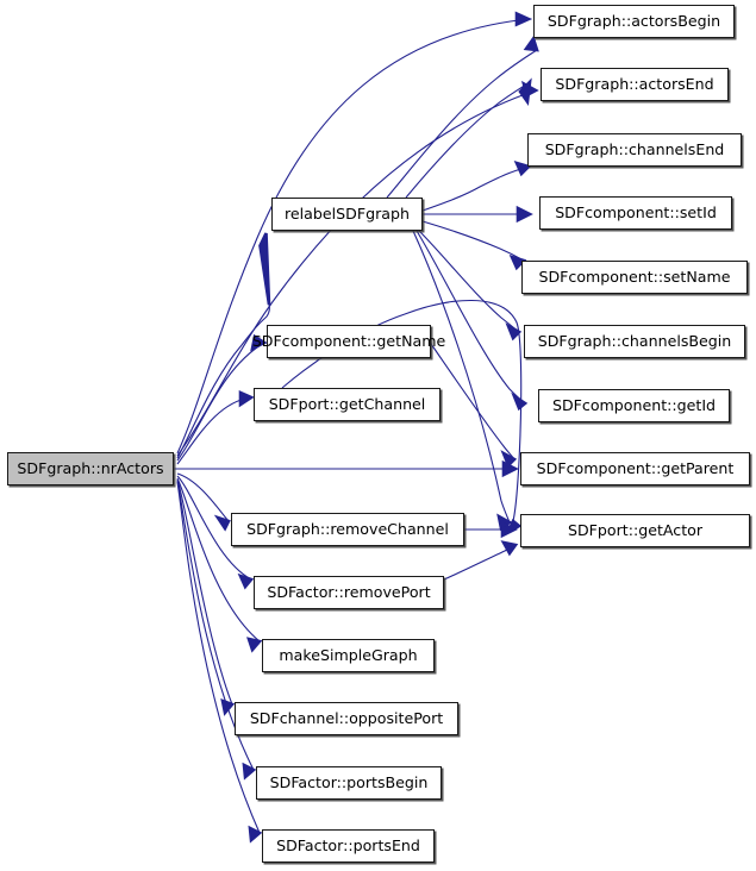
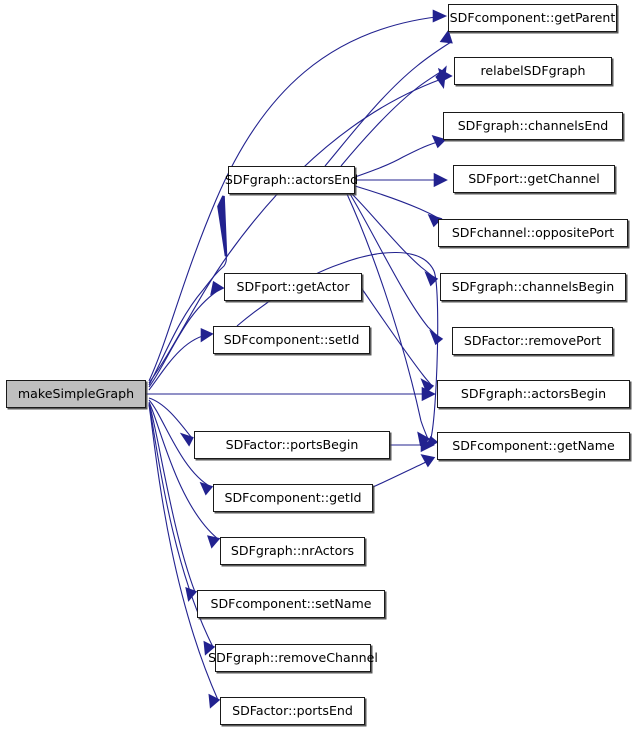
- SDFgraph::nrActors
+ makeSimpleGraph
- relabelSDFgraph
+ SDFgraph::actorsEnd
- SDFcomponent::getName
+ SDFport::getActor
- SDFport::getChannel
+ SDFcomponent::setId
- SDFgraph::removeChannel
+ SDFactor::portsBegin
- SDFactor::removePort
+ SDFcomponent::getId
- makeSimpleGraph
+ SDFgraph::nrActors
- SDFchannel::oppositePort
+ SDFcomponent::setName
- SDFactor::portsBegin
+ SDFgraph::removeChannel
  SDFactor::portsEnd
- SDFgraph::actorsBegin
+ SDFcomponent::getParent
- SDFgraph::actorsEnd
+ relabelSDFgraph
  SDFgraph::channelsEnd
- SDFcomponent::setId
+ SDFport::getChannel
- SDFcomponent::setName
+ SDFchannel::oppositePort
  SDFgraph::channelsBegin
- SDFcomponent::getId
+ SDFactor::removePort
- SDFcomponent::getParent
+ SDFgraph::actorsBegin
- SDFport::getActor
+ SDFcomponent::getName
